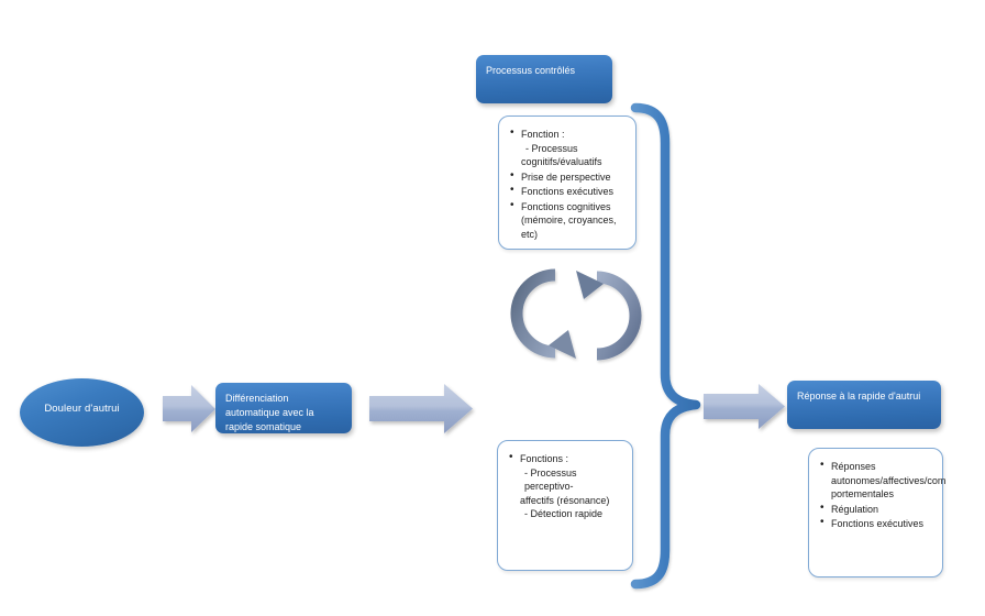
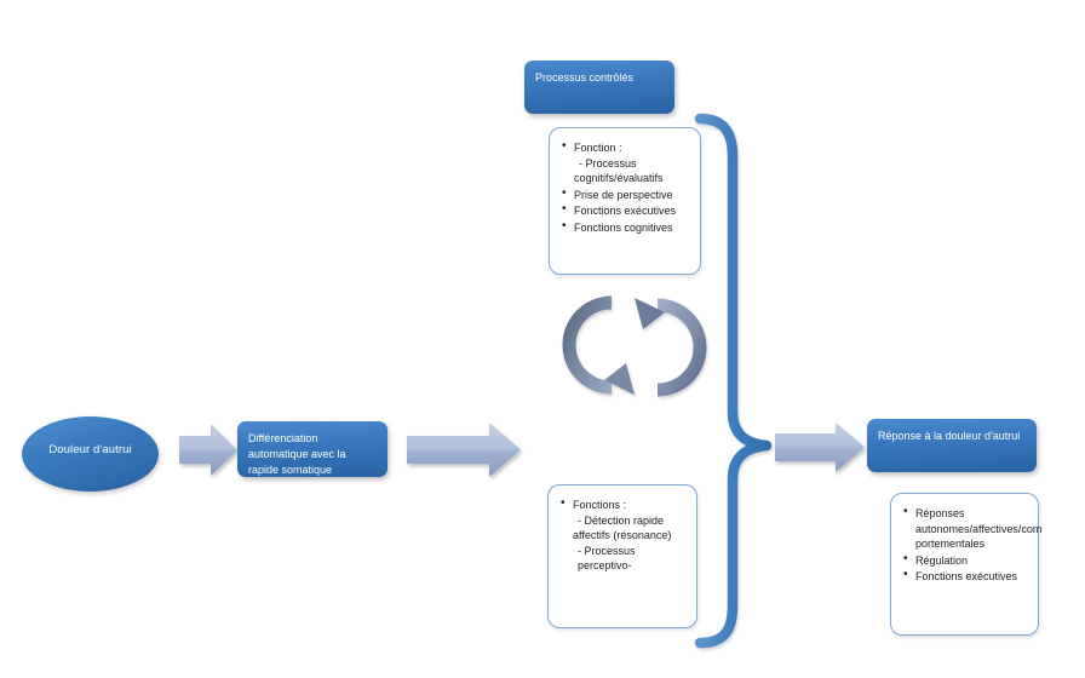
  Douleur d'autrui
  Différenciation automatique avec la rapide somatique
  Processus contrôlés
  Fonction :
  - Processus
  cognitifs/évaluatifs
  Prise de perspective
  Fonctions exécutives
  Fonctions cognitives
- (mémoire, croyances, etc)
  Fonctions :
- - Processus perceptivo-
+ - Détection rapide
  affectifs (résonance)
- - Détection rapide
+ - Processus perceptivo-
- Réponse à la rapide d'autrui
+ Réponse à la douleur d'autrui
  Réponses
  autonomes/affectives/com
  portementales
  Régulation
  Fonctions exécutives
